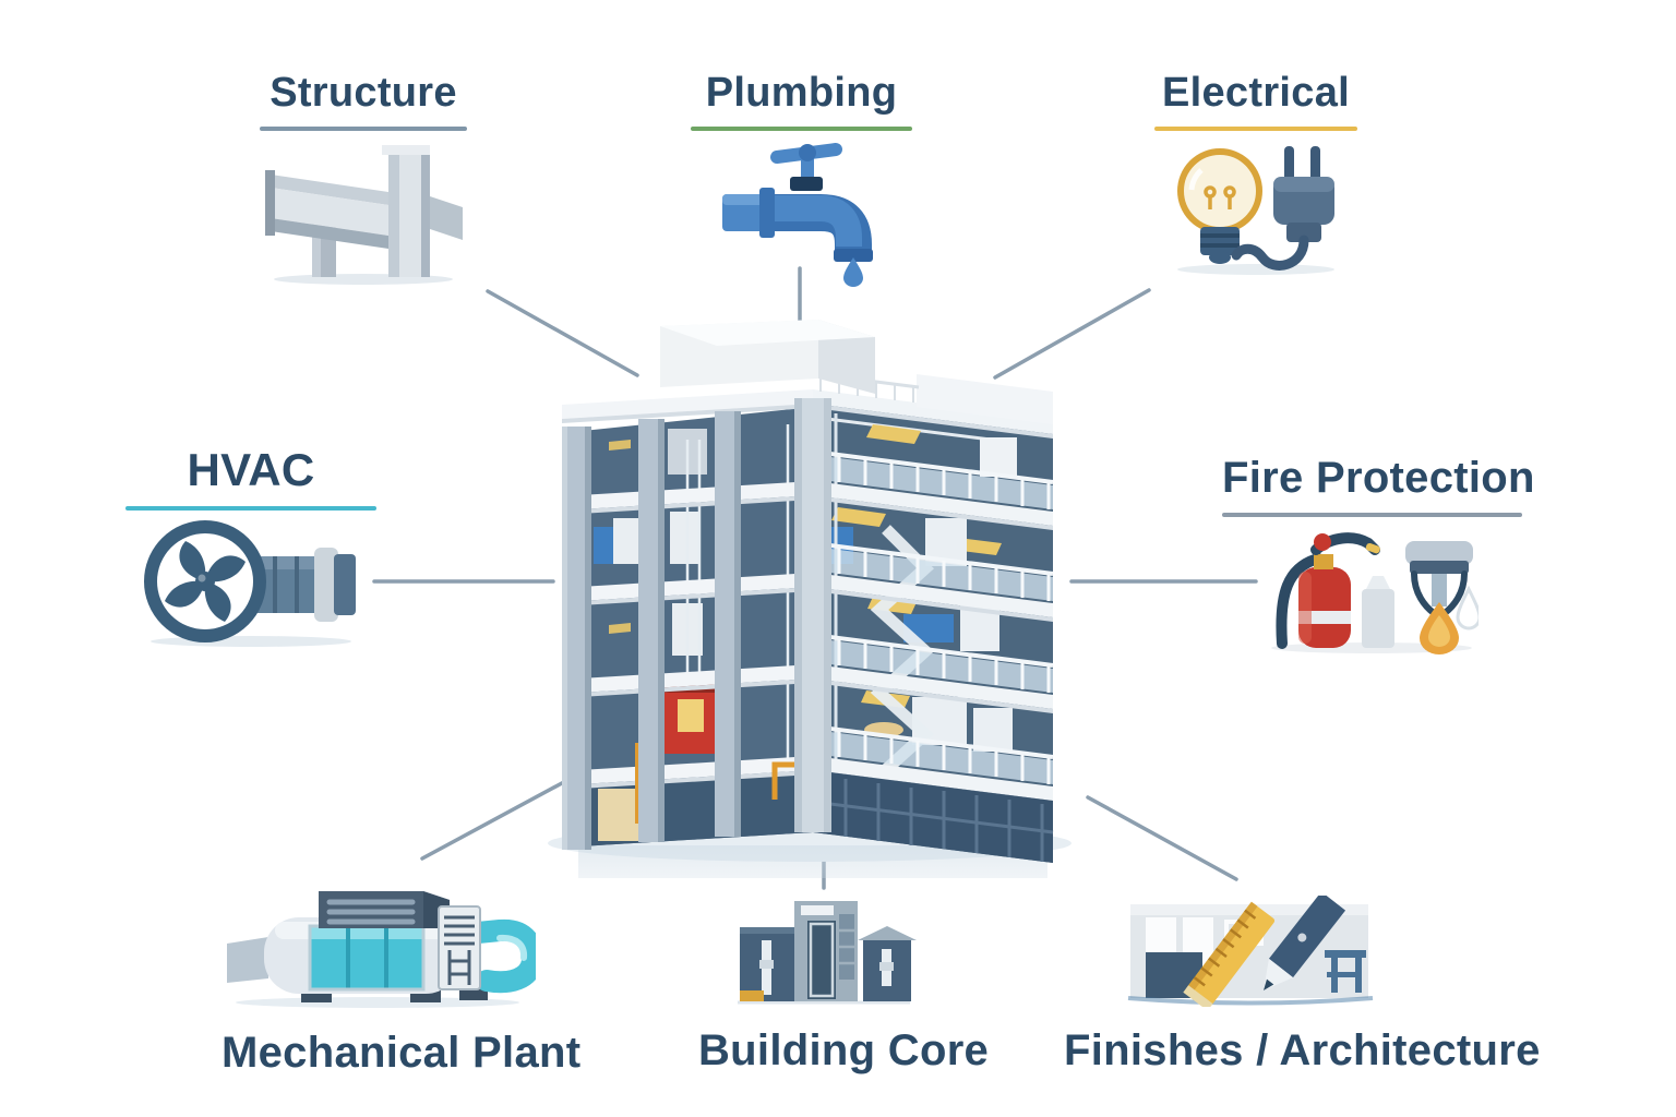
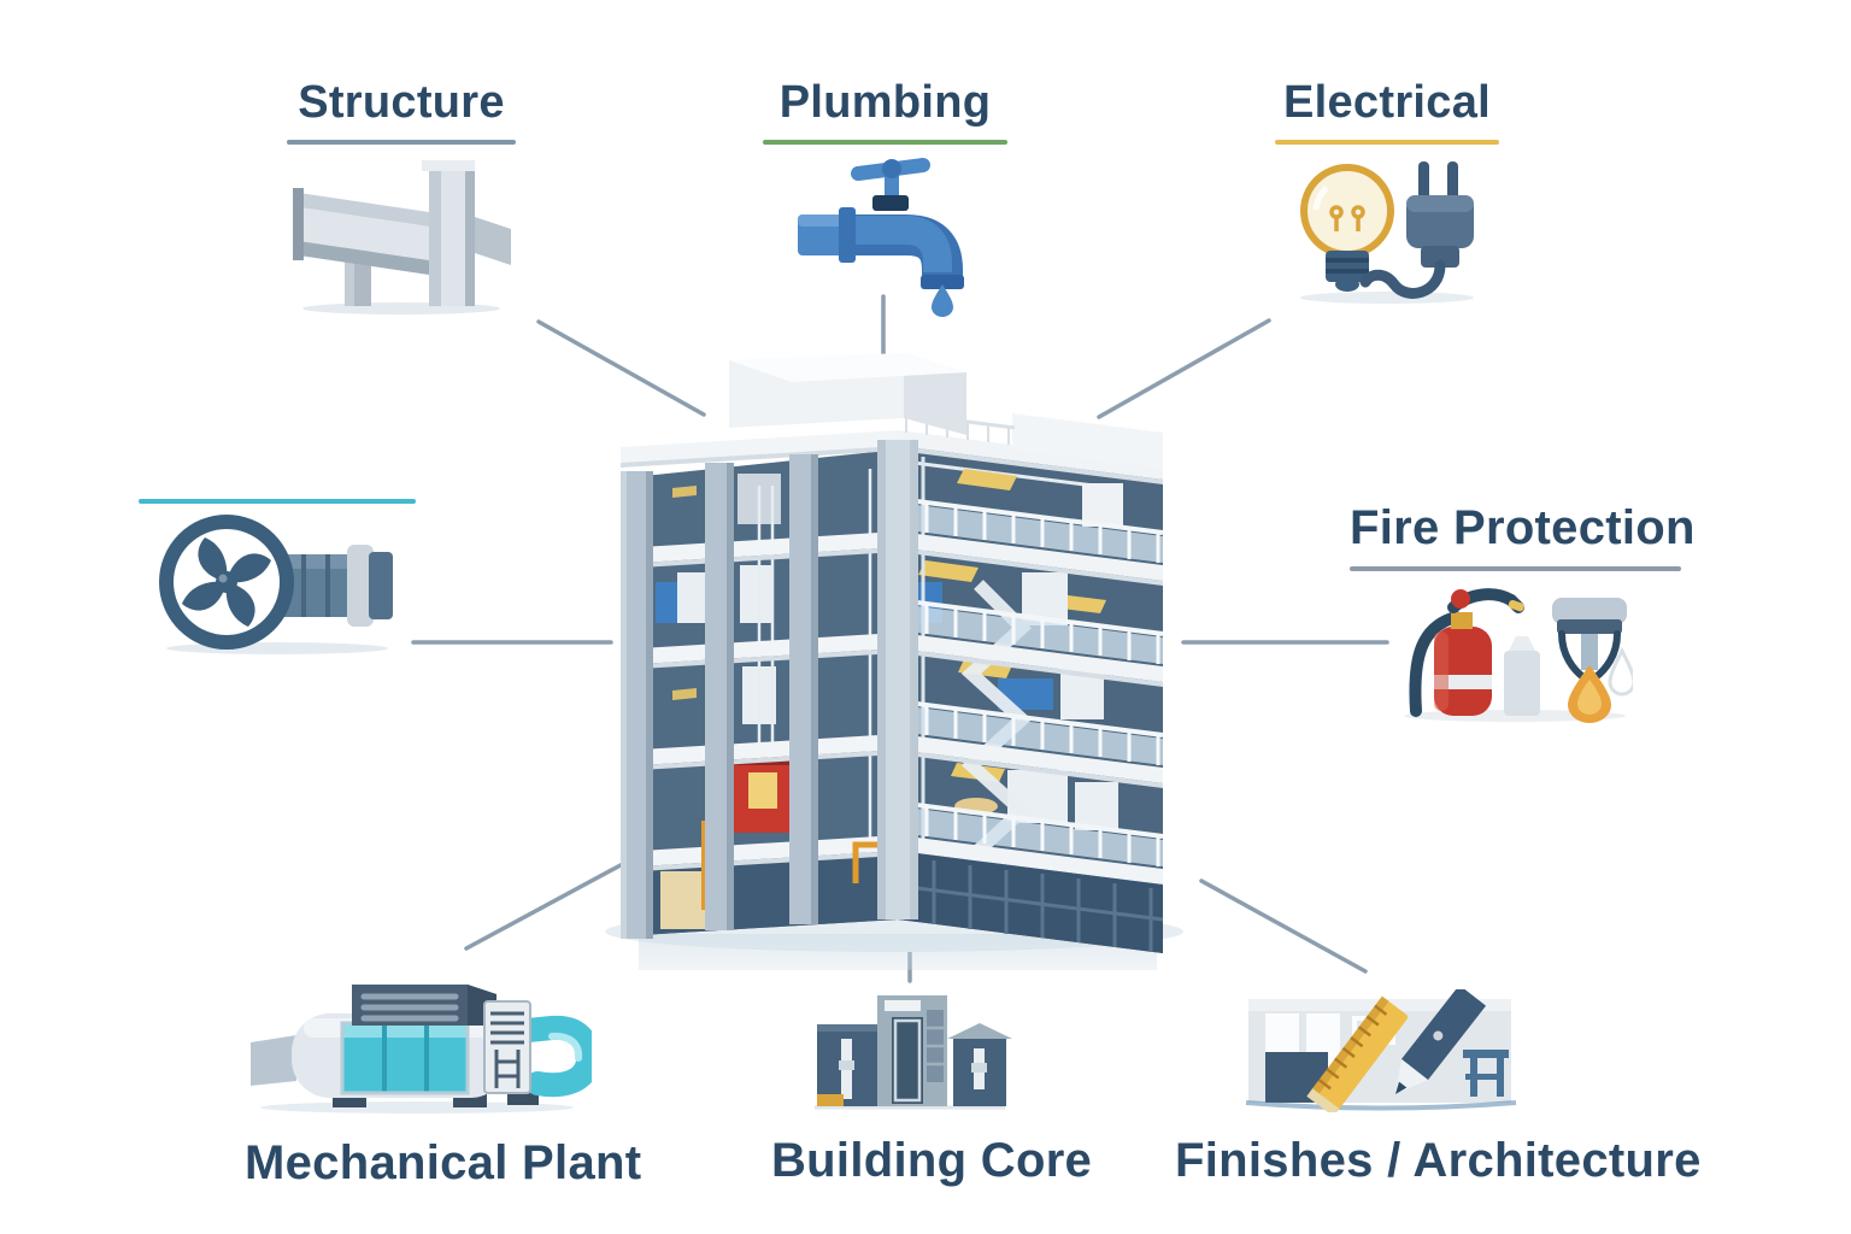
  Structure
  Plumbing
  Electrical
- HVAC
  Fire Protection
  Mechanical Plant
  Building Core
  Finishes / Architecture
